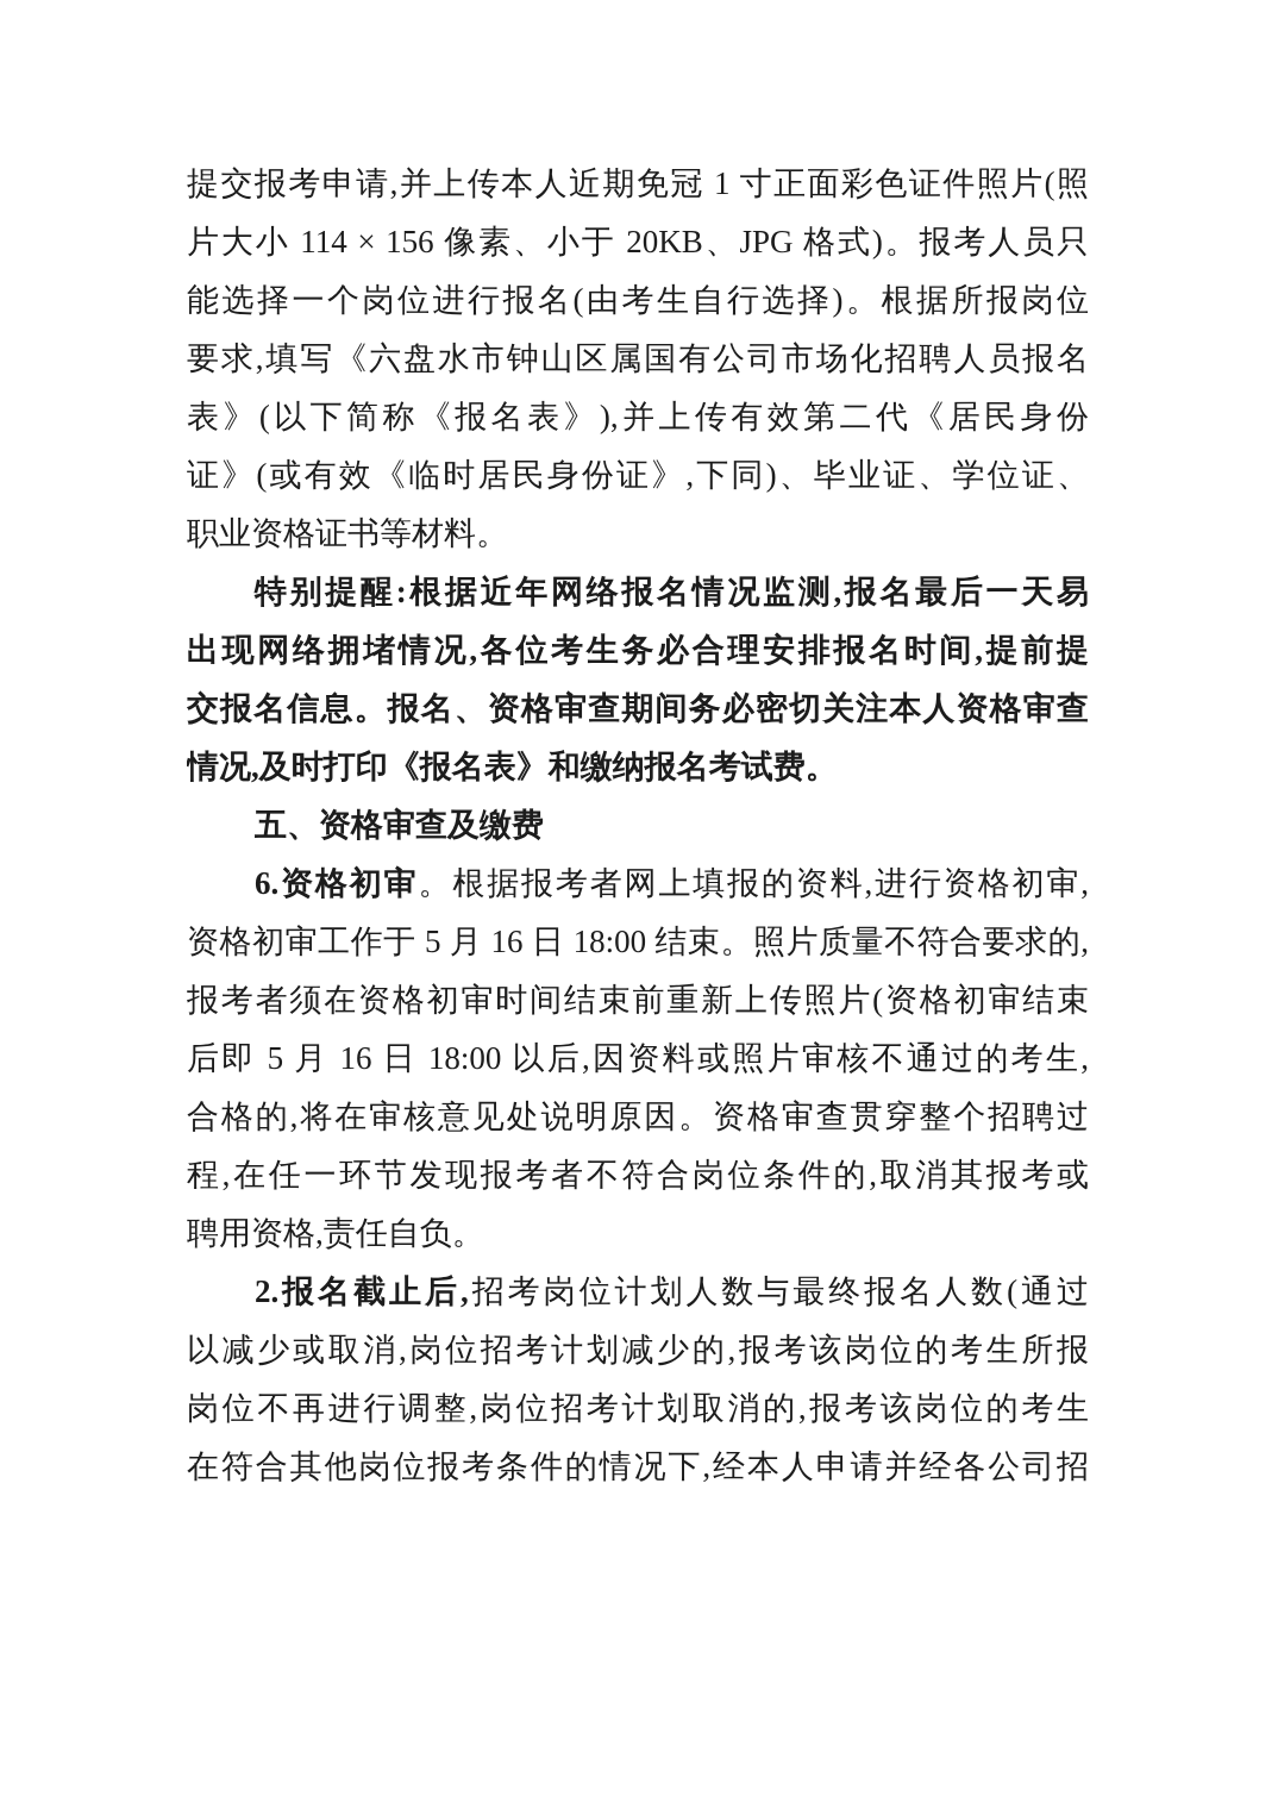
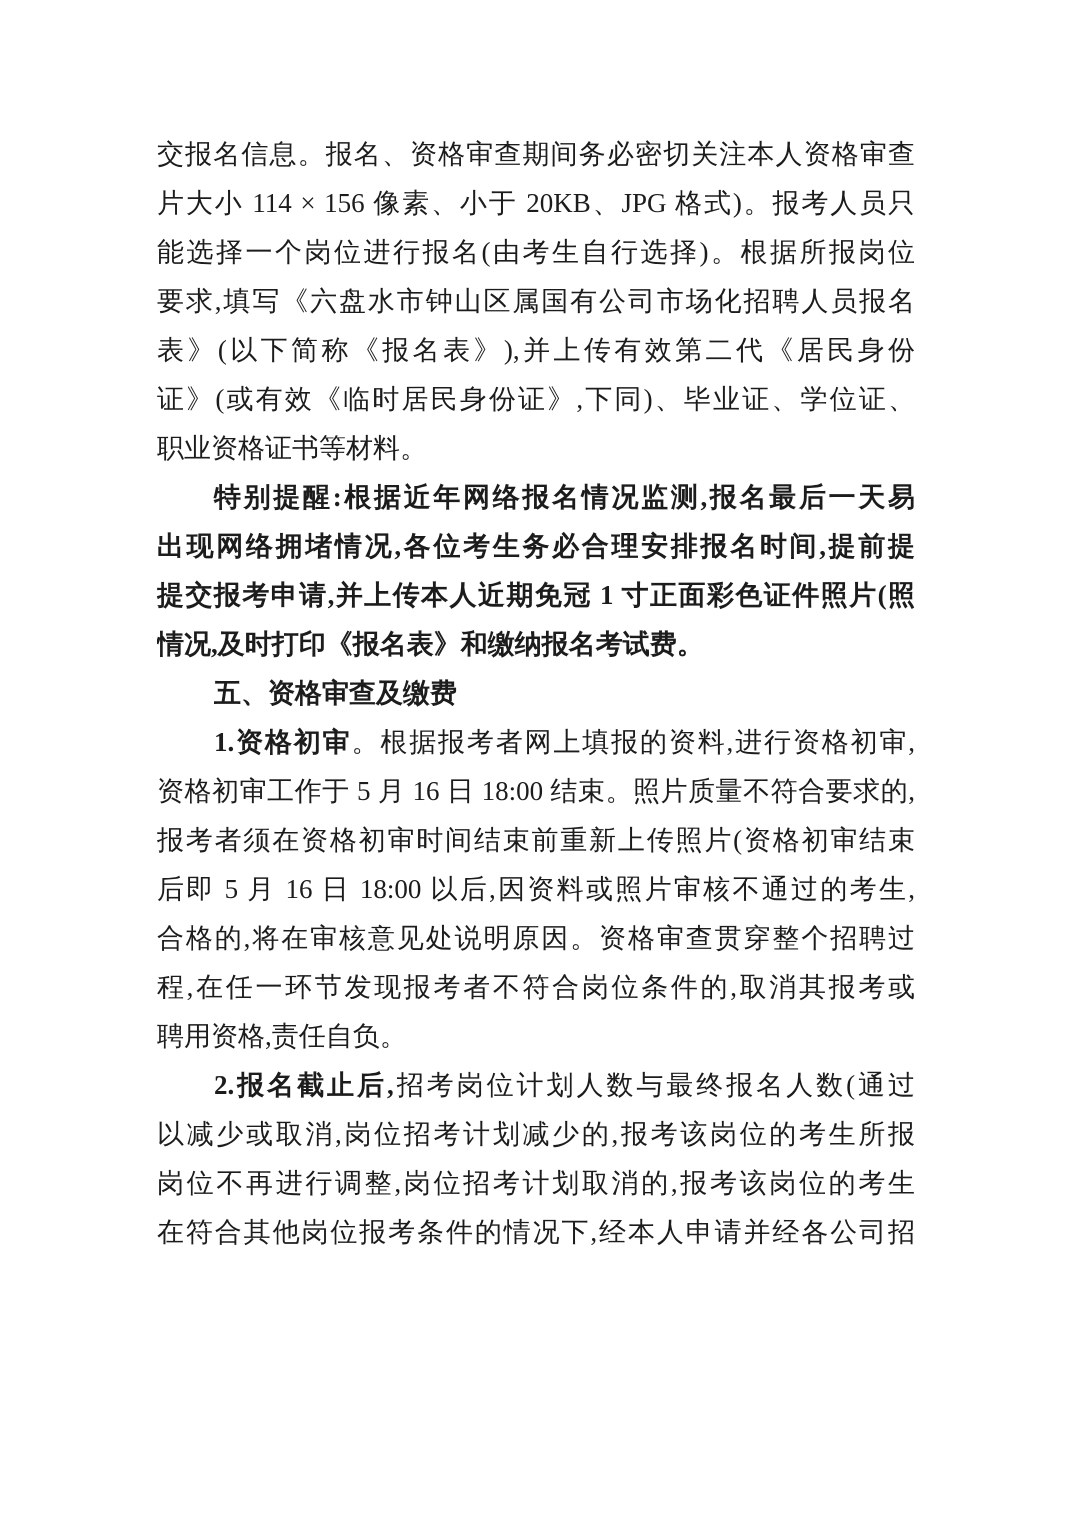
- 提交报考申请,并上传本人近期免冠 1 寸正面彩色证件照片(照
+ 交报名信息。报名、资格审查期间务必密切关注本人资格审查
  片大小 114 × 156 像素、小于 20KB、JPG 格式)。报考人员只
  能选择一个岗位进行报名(由考生自行选择)。根据所报岗位
  要求,填写《六盘水市钟山区属国有公司市场化招聘人员报名
  表》(以下简称《报名表》),并上传有效第二代《居民身份
  证》(或有效《临时居民身份证》,下同)、毕业证、学位证、
  职业资格证书等材料。
  特别提醒:根据近年网络报名情况监测,报名最后一天易
  出现网络拥堵情况,各位考生务必合理安排报名时间,提前提
- 交报名信息。报名、资格审查期间务必密切关注本人资格审查
+ 提交报考申请,并上传本人近期免冠 1 寸正面彩色证件照片(照
  情况,及时打印《报名表》和缴纳报名考试费。
  五、资格审查及缴费
- 6.资格初审。根据报考者网上填报的资料,进行资格初审,
+ 1.资格初审。根据报考者网上填报的资料,进行资格初审,
  资格初审工作于 5 月 16 日 18:00 结束。照片质量不符合要求的,
  报考者须在资格初审时间结束前重新上传照片(资格初审结束
  后即 5 月 16 日 18:00 以后,因资料或照片审核不通过的考生,
  合格的,将在审核意见处说明原因。资格审查贯穿整个招聘过
  程,在任一环节发现报考者不符合岗位条件的,取消其报考或
  聘用资格,责任自负。
  2.报名截止后,招考岗位计划人数与最终报名人数(通过
  以减少或取消,岗位招考计划减少的,报考该岗位的考生所报
  岗位不再进行调整,岗位招考计划取消的,报考该岗位的考生
  在符合其他岗位报考条件的情况下,经本人申请并经各公司招
